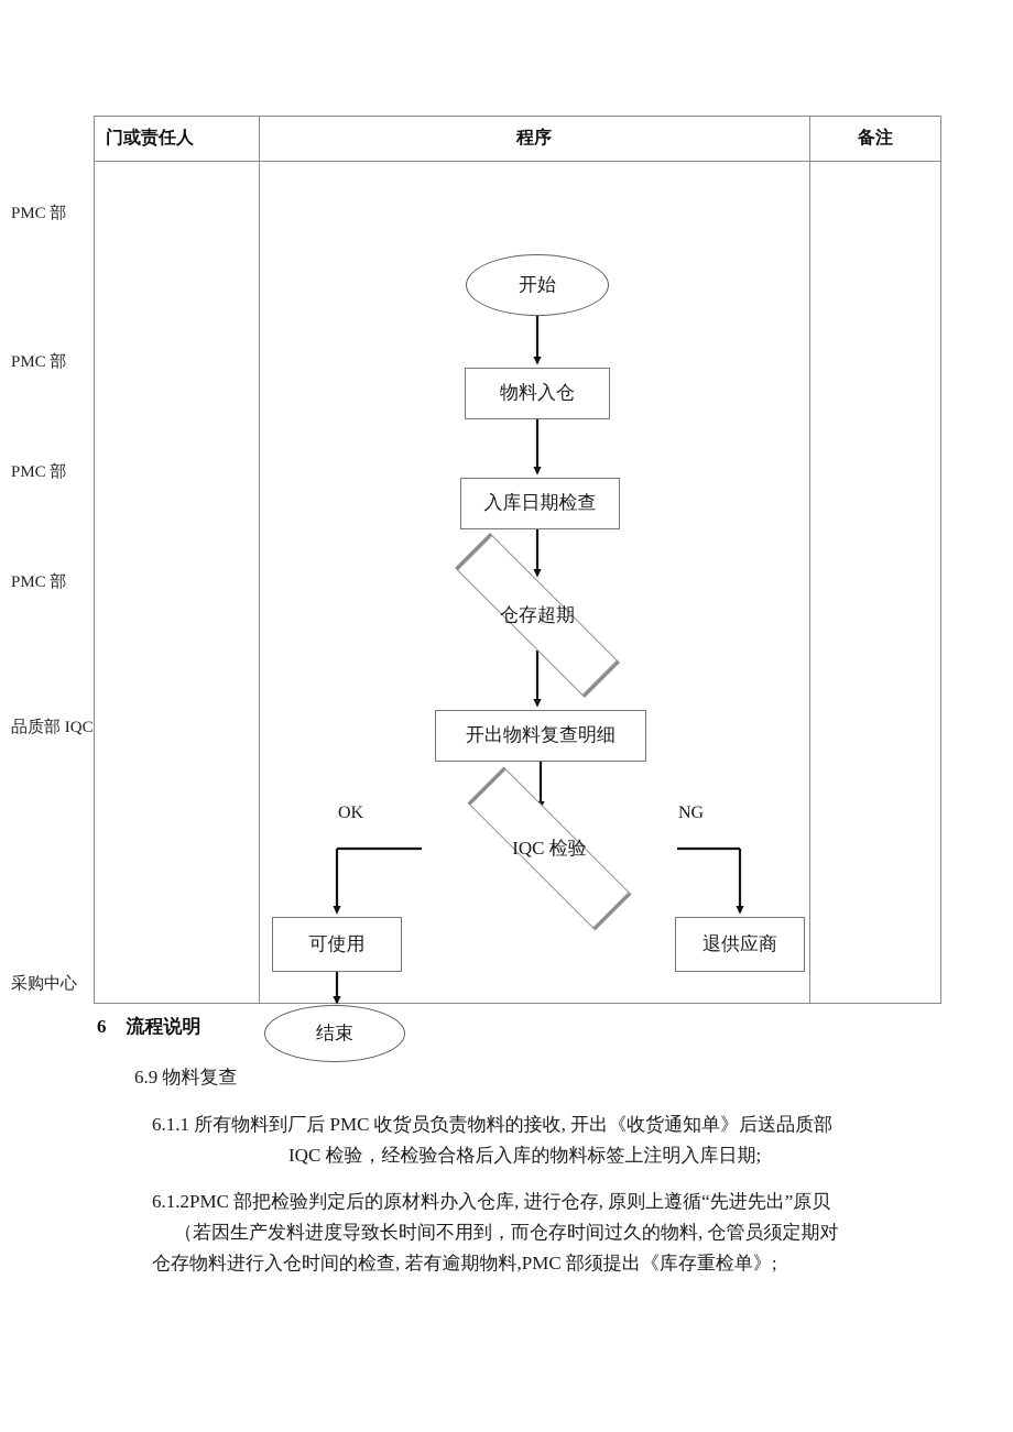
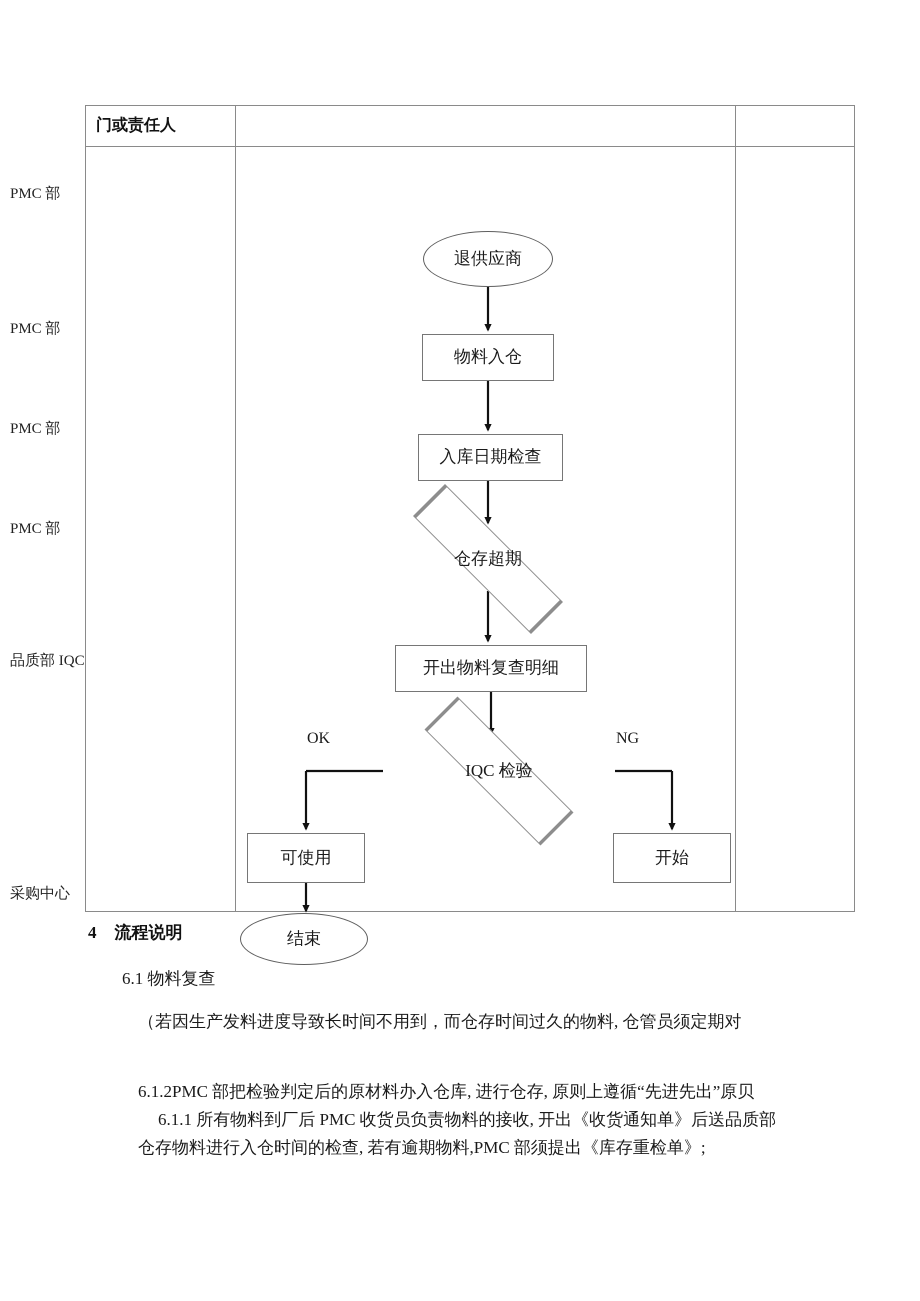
  门或责任人
- 程序
- 备注
  PMC 部
  PMC 部
  PMC 部
  PMC 部
  品质部 IQC
  采购中心
- 开始
+ 退供应商
  物料入仓
  入库日期检查
  仓存超期
  开出物料复查明细
  IQC 检验
  可使用
- 退供应商
+ 开始
  结束
  OK
  NG
- 6 流程说明
+ 4 流程说明
- 6.9 物料复查
+ 6.1 物料复查
- 6.1.1 所有物料到厂后 PMC 收货员负责物料的接收, 开出《收货通知单》后送品质部
+ （若因生产发料进度导致长时间不用到，而仓存时间过久的物料, 仓管员须定期对
- IQC 检验，经检验合格后入库的物料标签上注明入库日期;
  6.1.2PMC 部把检验判定后的原材料办入仓库, 进行仓存, 原则上遵循“先进先出”原贝
- （若因生产发料进度导致长时间不用到，而仓存时间过久的物料, 仓管员须定期对
+ 6.1.1 所有物料到厂后 PMC 收货员负责物料的接收, 开出《收货通知单》后送品质部
  仓存物料进行入仓时间的检查, 若有逾期物料,PMC 部须提出《库存重检单》;
